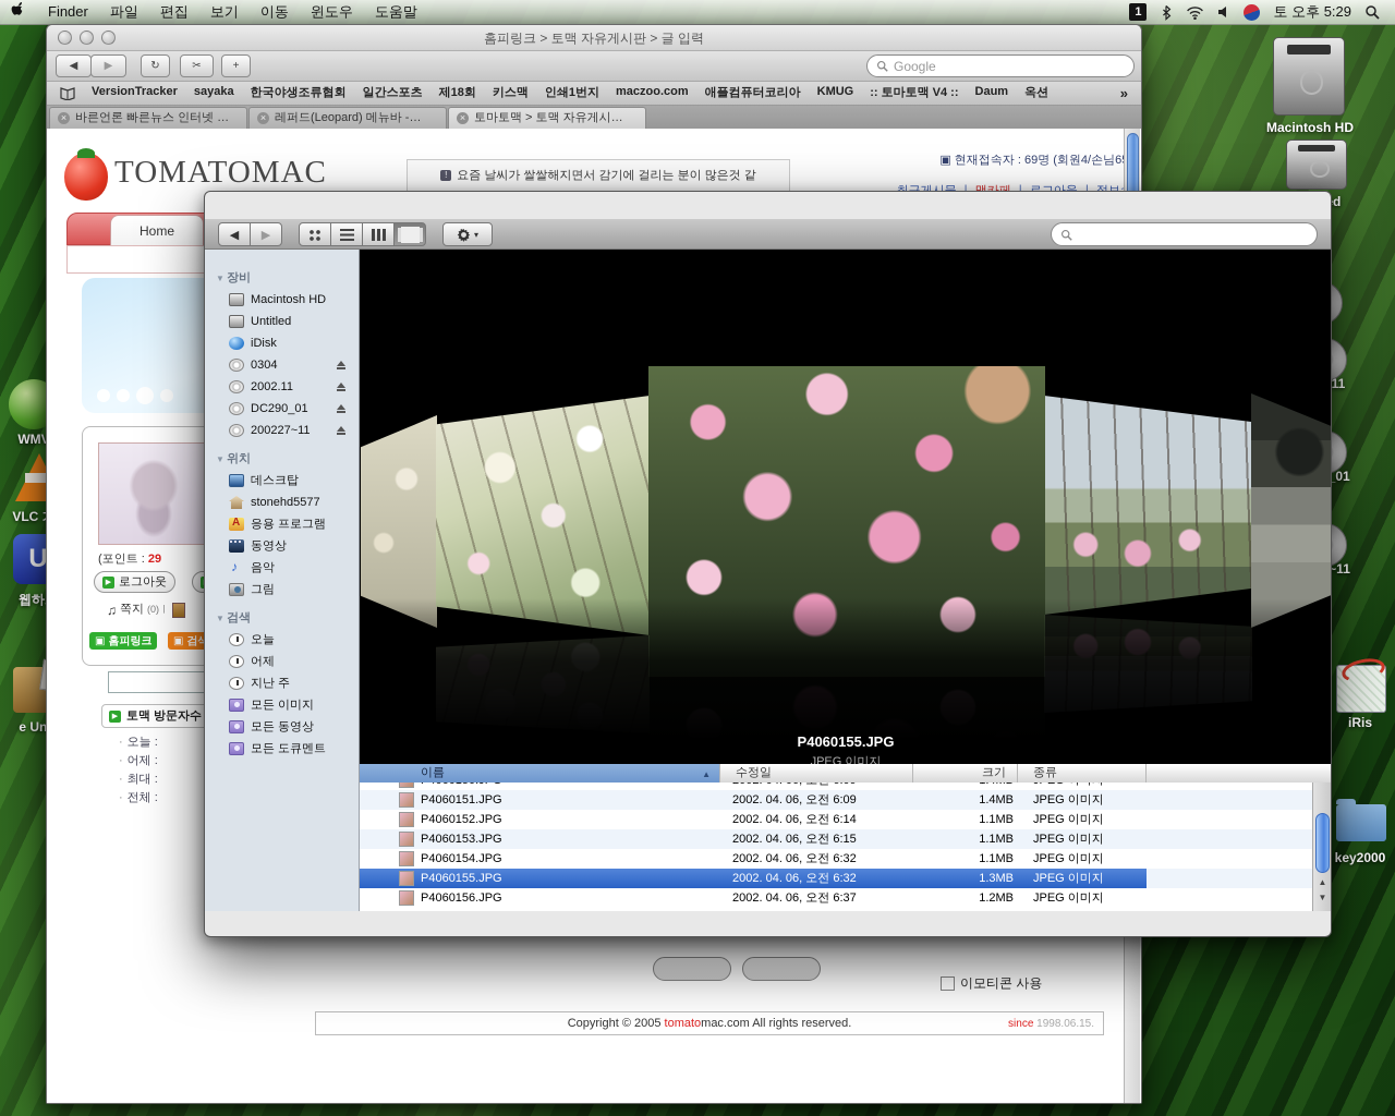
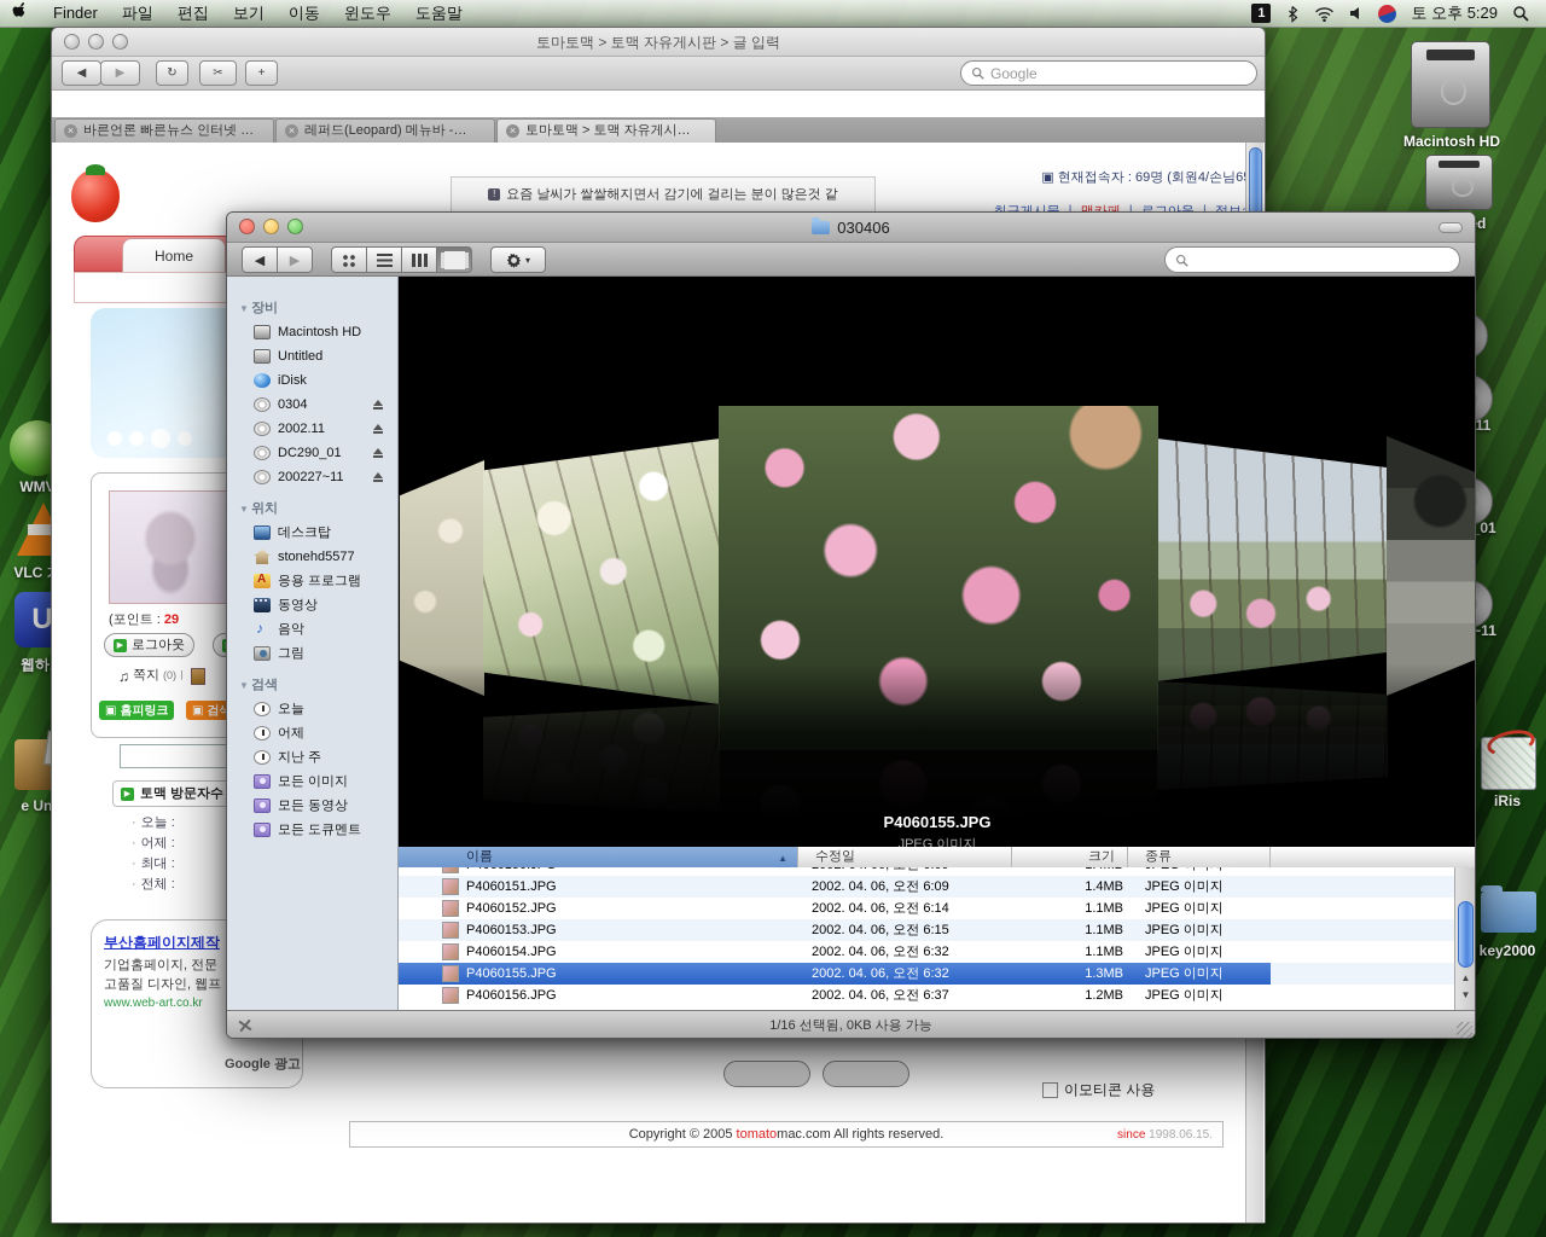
  Macintosh HD
  iRis
  key2000
  VLC
  U
  Finder 파일 편집 보기 이동 윈도우 도움말
  1
  토 오후 5:29
- 홈피링크 > 토맥 자유게시판 > 글 입력
+ 토마토맥 > 토맥 자유게시판 > 글 입력
  ◀
  ▶
  ↻
  ✂
  +
  Google
- VersionTracker
- sayaka
- 한국야생조류협회
- 일간스포츠
- 제18회
- 키스맥
- 인쇄1번지
- maczoo.com
- 애플컴퓨터코리아
- KMUG
- :: 토마토맥 V4 ::
- Daum
- 옥션
- »
  ×
  바른언론 빠른뉴스 인터넷 …
  ×
  레퍼드(Leopard) 메뉴바 -…
  ×
  토마토맥 > 토맥 자유게시…
- TOMATOMAC
  !
  요즘 날씨가 쌀쌀해지면서 감기에 걸리는 분이 많은것 같
  ▣ 현재접속자 : 69명 (회원4/손님6
  Home
  (포인트 : 29
  로그아웃
  ♫
  쪽지
  (0)ㅣ
  ▣
  홈피링크
  ▣
  토맥 방문자수
  오늘 :
  어제 :
  최대 :
  전체 :
+ 부산홈페이지제작
+ 기업홈페이지, 전문
+ 고품질 디자인, 웹프
+ www.web-art.co.kr
+ Google 광고
  이모티콘 사용
  Copyright © 2005 tomatomac.com All rights reserved.
  since 1998.06.15.
+ 030406
  ◀
  ▶
  ▾
  장비
  Macintosh HD
  Untitled
  iDisk
  0304
  2002.11
  DC290_01
  200227~11
  위치
  데스크탑
  stonehd5577
  응용 프로그램
  동영상
  음악
  그림
  검색
  오늘
  어제
  지난 주
  모든 이미지
  모든 동영상
  모든 도큐멘트
  P4060155.JPG
  JPEG 이미지
  이름
  ▲
  수정일
  크기
  종류
  P4060151.JPG
  2002. 04. 06, 오전 6:09
  1.4MB
  JPEG 이미지
  P4060152.JPG
  2002. 04. 06, 오전 6:14
  1.1MB
  JPEG 이미지
  P4060153.JPG
  2002. 04. 06, 오전 6:15
  1.1MB
  JPEG 이미지
  P4060154.JPG
  2002. 04. 06, 오전 6:32
  1.1MB
  JPEG 이미지
  P4060155.JPG
  2002. 04. 06, 오전 6:32
  1.3MB
  JPEG 이미지
  P4060156.JPG
  2002. 04. 06, 오전 6:37
  1.2MB
  JPEG 이미지
  ▲
  ▼
+ 1/16 선택됨, 0KB 사용 가능
